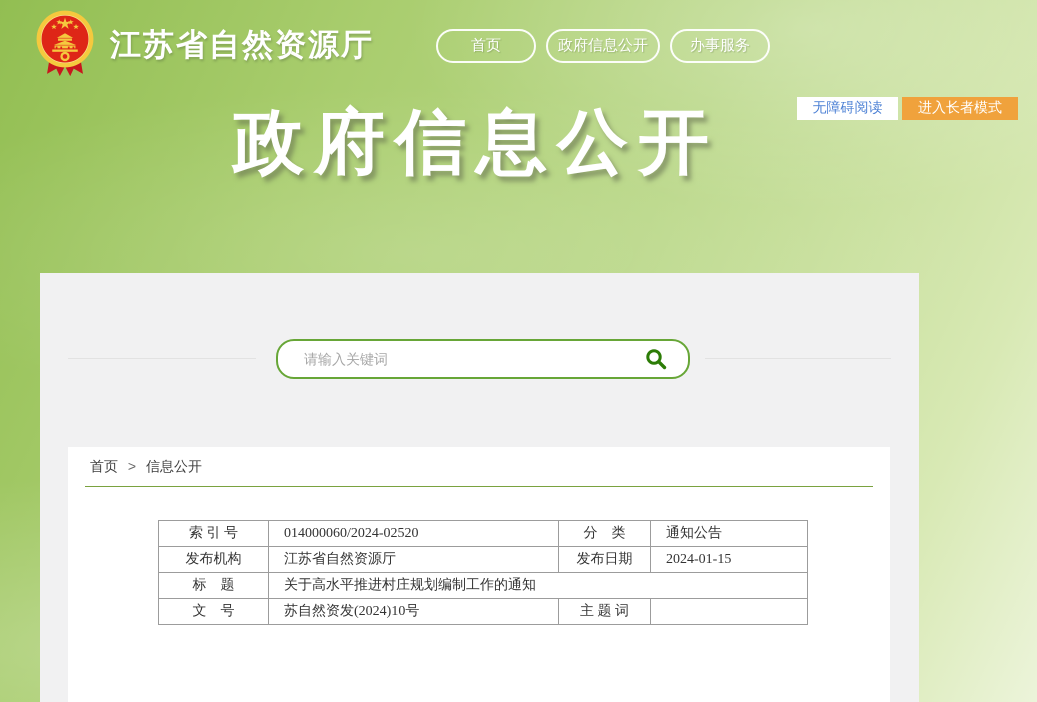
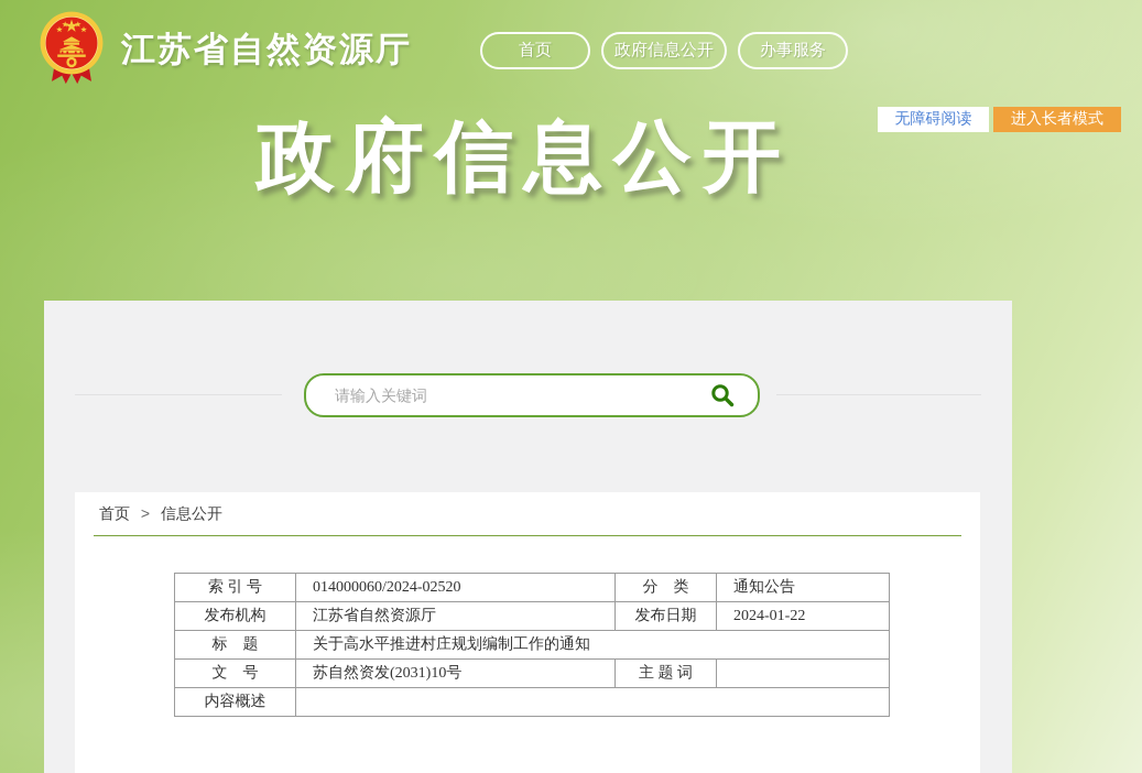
  江苏省自然资源厅
  首页
  政府信息公开
  办事服务
  无障碍阅读
  进入长者模式
  政府信息公开
  请输入关键词
  首页 > 信息公开
  索 引 号	014000060/2024-02520	分 类	通知公告
- 发布机构	江苏省自然资源厅	发布日期	2024-01-15
+ 发布机构	江苏省自然资源厅	发布日期	2024-01-22
  标 题	关于高水平推进村庄规划编制工作的通知
- 文 号	苏自然资发(2024)10号	主 题 词
+ 文 号	苏自然资发(2031)10号	主 题 词
+ 内容概述
